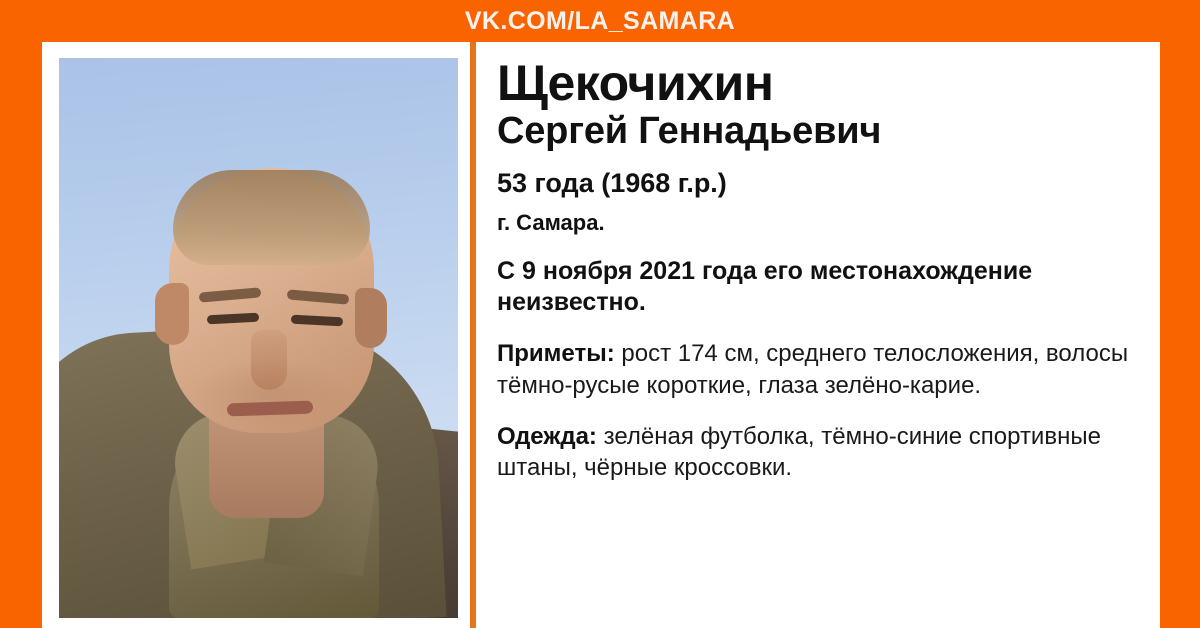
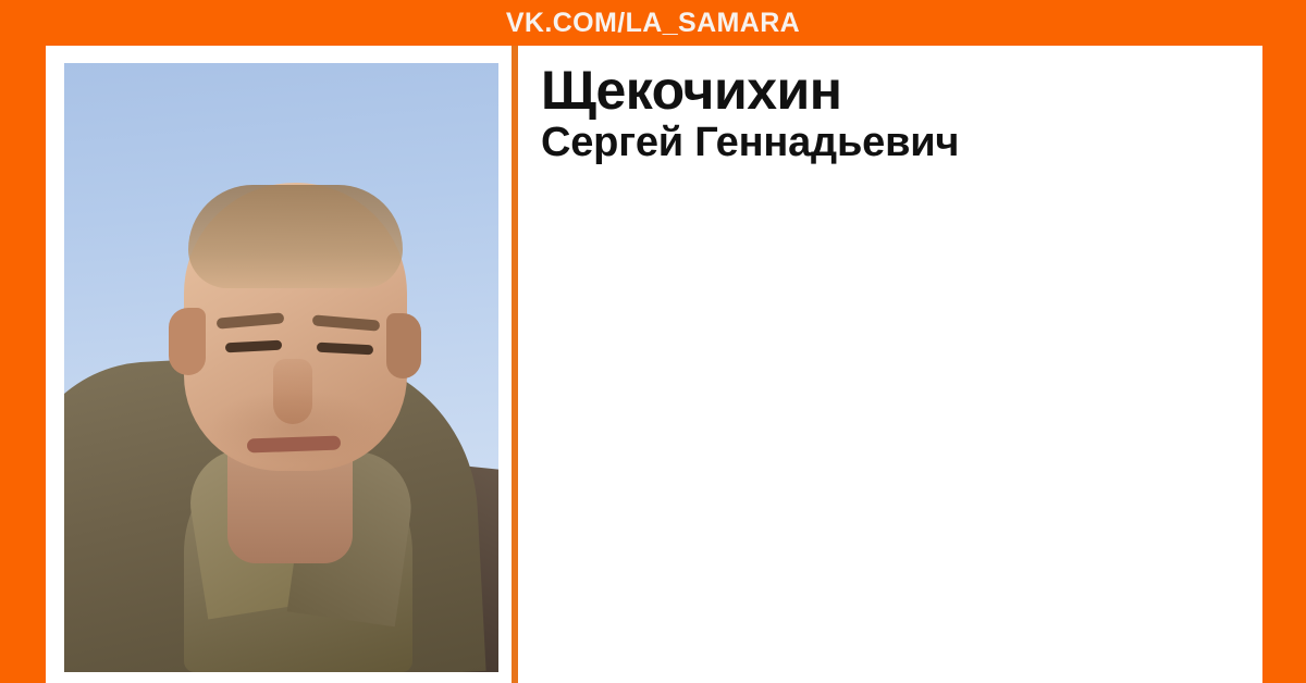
  VK.COM/LA_SAMARA
  Щекочихин
  Сергей Геннадьевич
- 53 года (1968 г.р.)
- г. Самара.
- С 9 ноября 2021 года его местонахождение неизвестно.
- Приметы: рост 174 см, среднего телосложения, волосы тёмно-русые короткие, глаза зелёно-карие.
- Одежда: зелёная футболка, тёмно-синие спортивные штаны, чёрные кроссовки.
